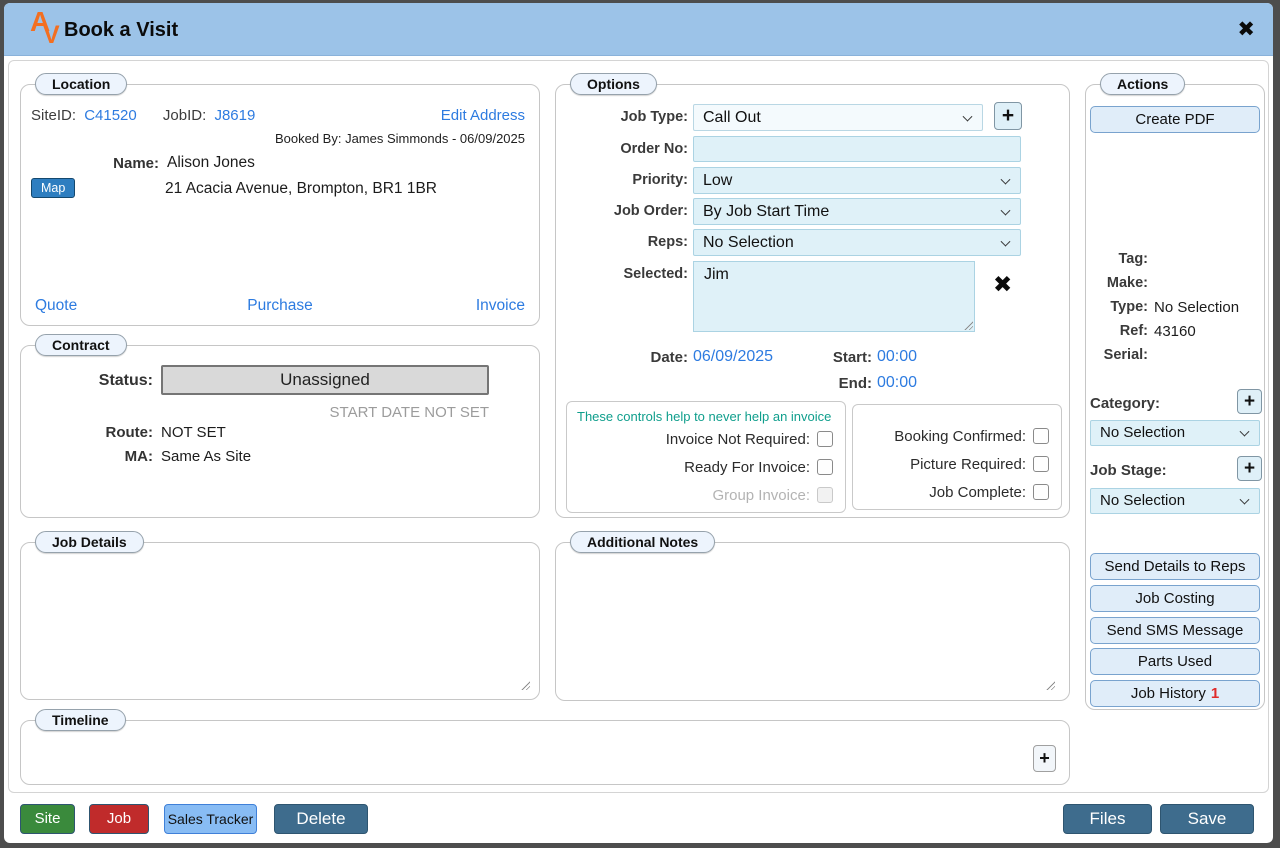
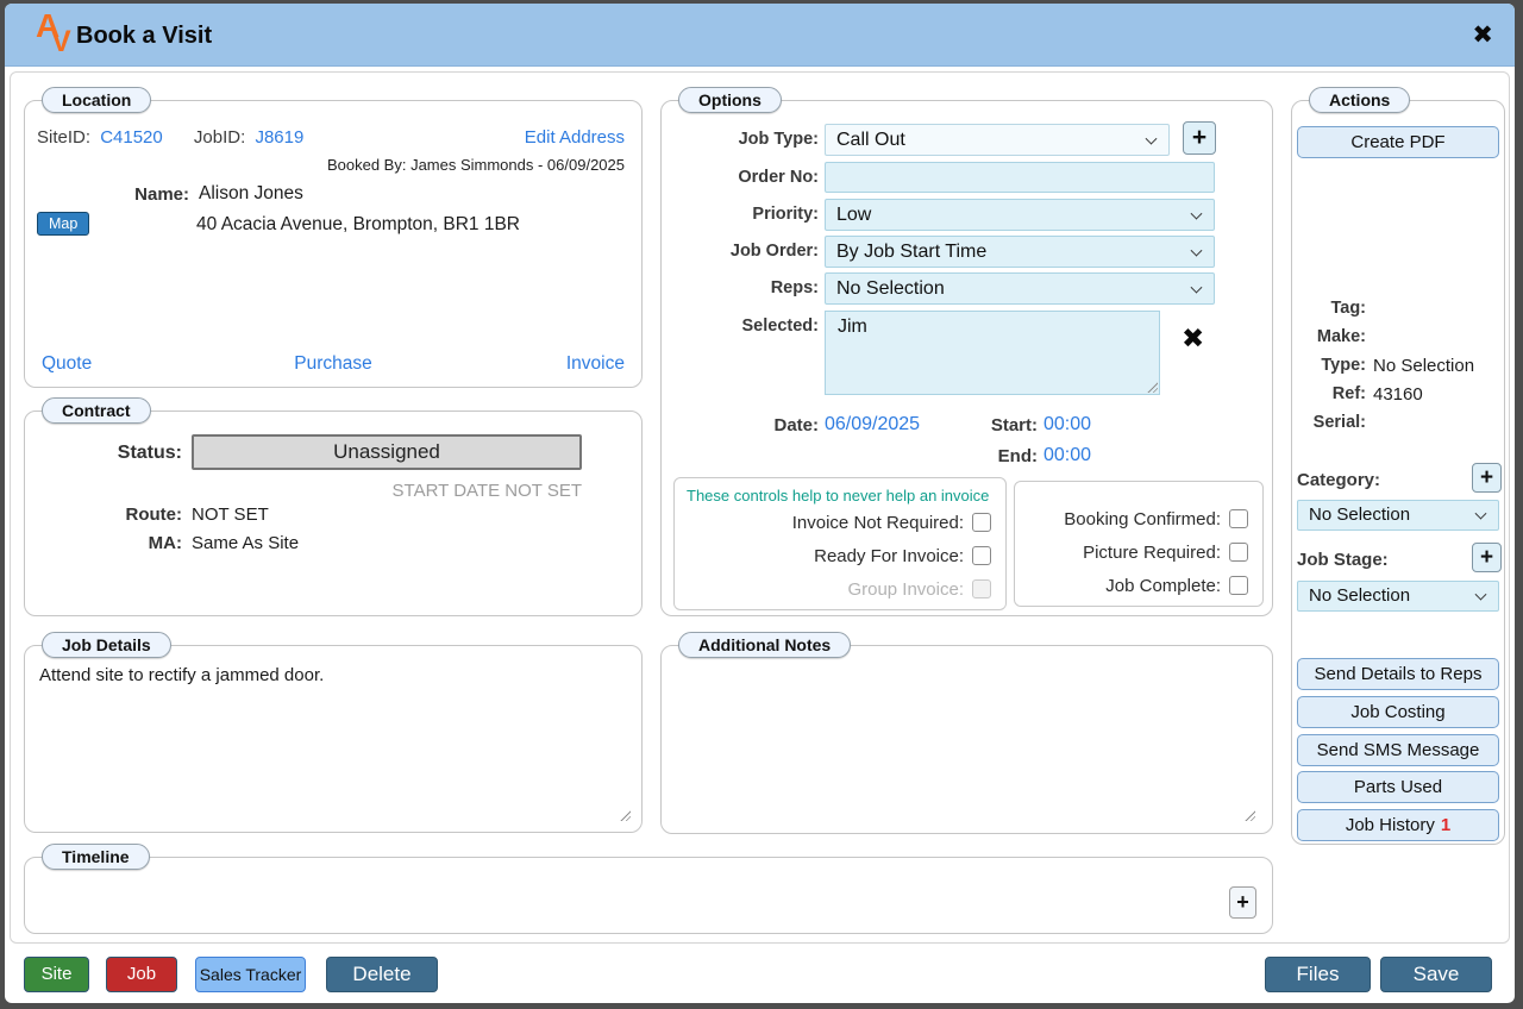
  A
  V
  Book a Visit
  ✖
  Location
  SiteID: C41520 JobID: J8619
  Edit Address
  Booked By: James Simmonds - 06/09/2025
  Name:
  Alison Jones
  Map
- 21 Acacia Avenue, Brompton, BR1 1BR
+ 40 Acacia Avenue, Brompton, BR1 1BR
  Quote
  Purchase
  Invoice
  Contract
  Status:
  Unassigned
  START DATE NOT SET
  Route:
  NOT SET
  MA:
  Same As Site
  Job Details
+ Attend site to rectify a jammed door.
  Options
  Job Type:
  Call Out
  +
  Order No:
  Priority:
  Low
  Job Order:
  By Job Start Time
  Reps:
  No Selection
  Selected:
  Jim
  ✖
  Date:
  06/09/2025
  Start:
  00:00
  End:
  00:00
  These controls help to never help an invoice
  Invoice Not Required:
  Ready For Invoice:
  Group Invoice:
  Booking Confirmed:
  Picture Required:
  Job Complete:
  Additional Notes
  Timeline
  +
  Actions
  Create PDF
  Tag:
  Make:
  Type:
  No Selection
  Ref:
  43160
  Serial:
  Category:
  +
  No Selection
  Job Stage:
  +
  No Selection
  Send Details to Reps
  Job Costing
  Send SMS Message
  Parts Used
  Job History 1
  Site
  Job
  Sales Tracker
  Delete
  Files
  Save
